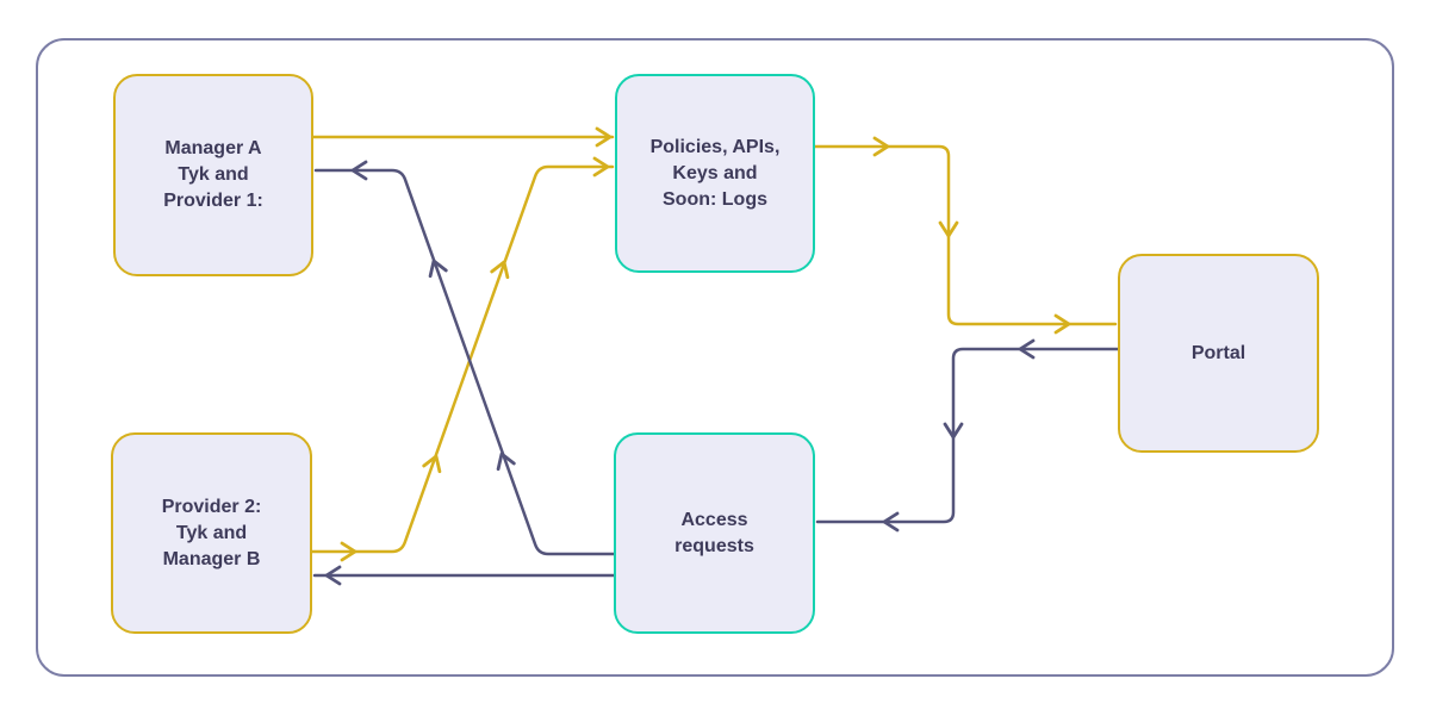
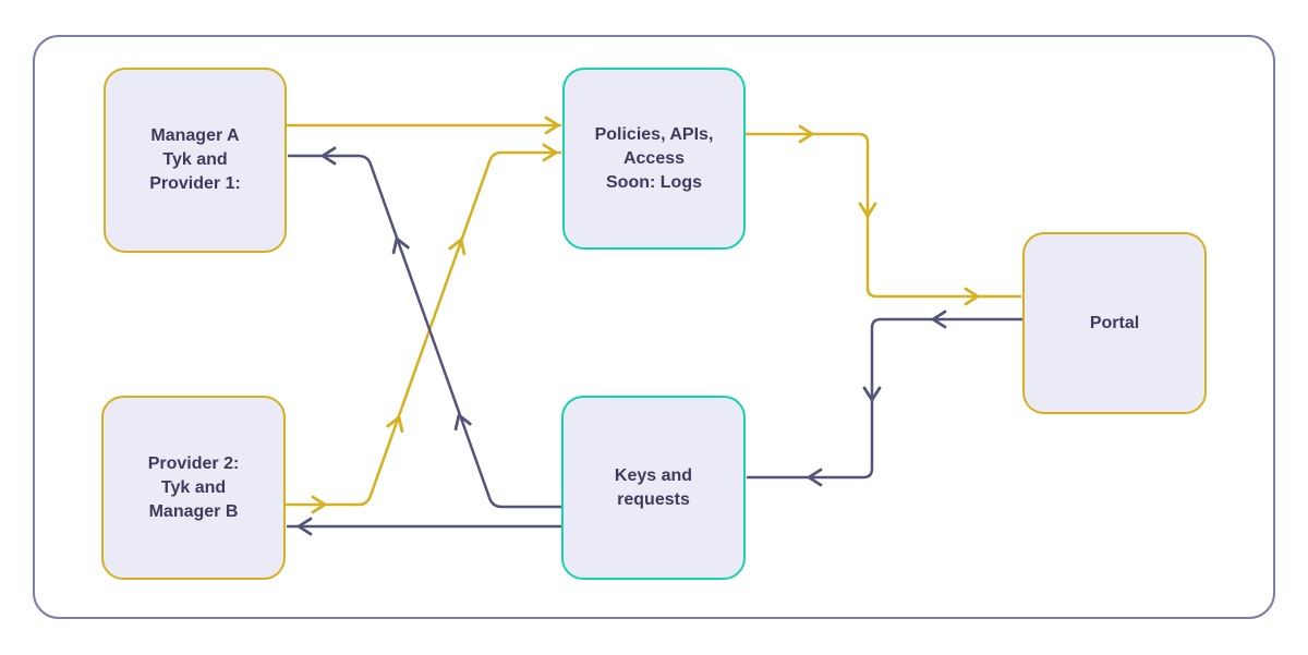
  Manager A
  Tyk and
  Provider 1:
  Provider 2:
  Tyk and
  Manager B
  Policies, APIs,
- Keys and
+ Access
  Soon: Logs
- Access
+ Keys and
  requests
  Portal
